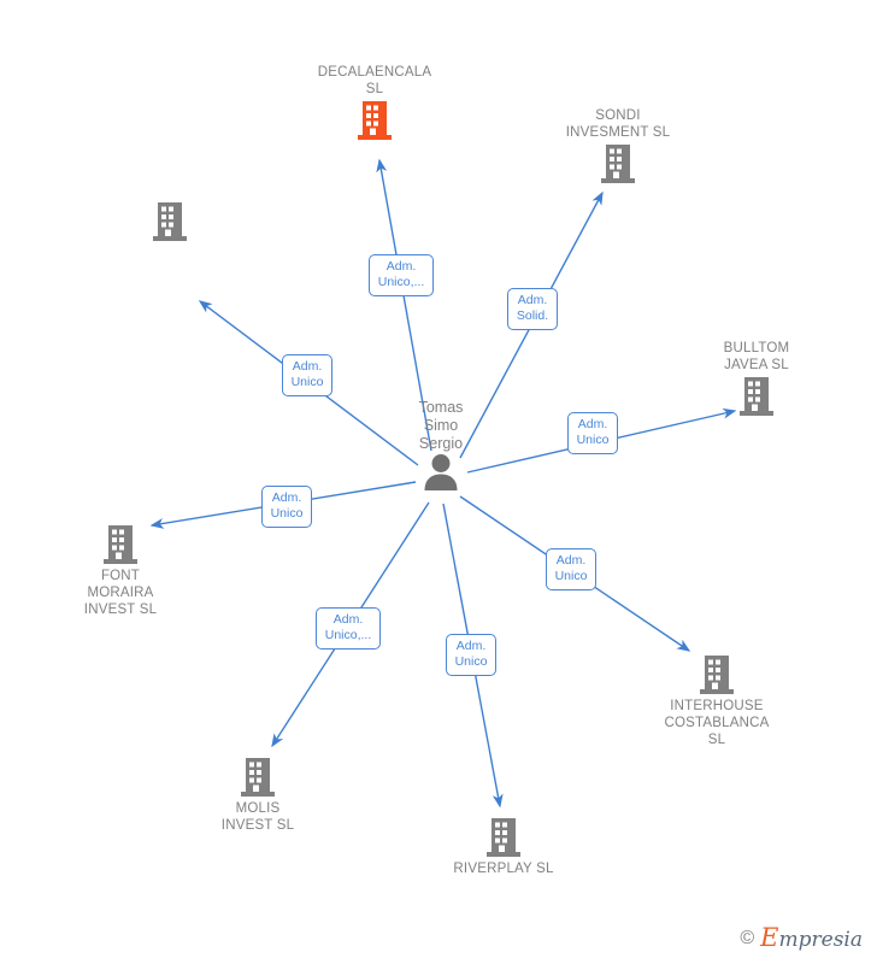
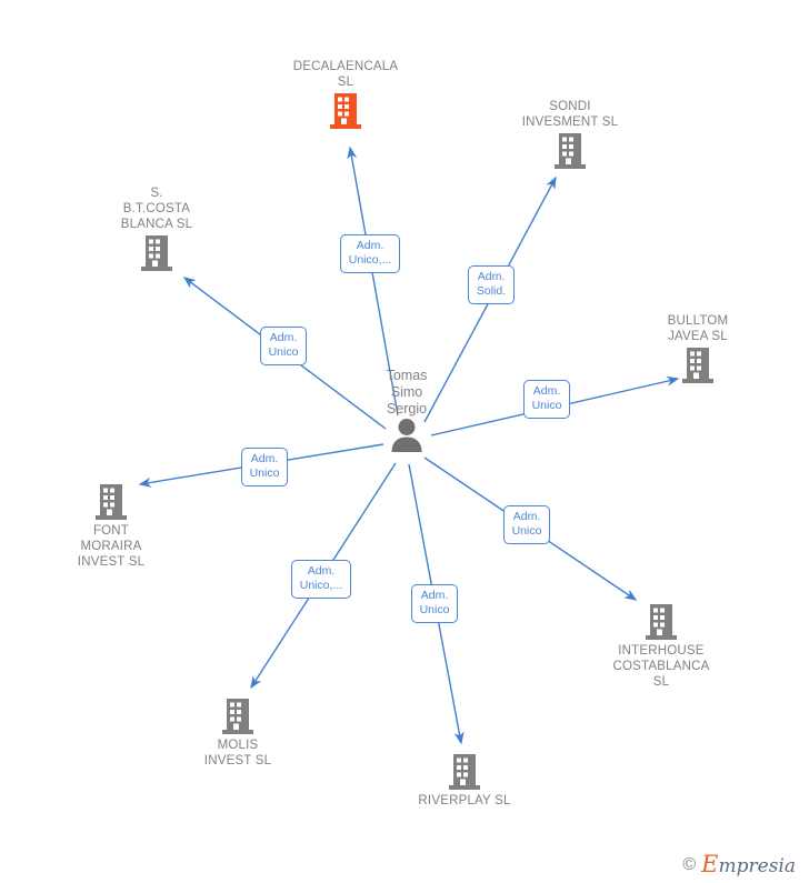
  DECALAENCALA
  SL
  SONDI
  INVESMENT SL
+ S.
+ B.T.COSTA
+ BLANCA SL
  BULLTOM
  JAVEA SL
  FONT
  MORAIRA
  INVEST SL
  INTERHOUSE
  COSTABLANCA
  SL
  MOLIS
  INVEST SL
  RIVERPLAY SL
  Tomas
  Simo
  Sergio
  Adm.
  Unico,...
  Adm.
  Solid.
  Adm.
  Unico
  Adm.
  Unico
  Adm.
  Unico
  Adm.
  Unico
  Adm.
  Unico,...
  Adm.
  Unico
  ©
  Empresia
